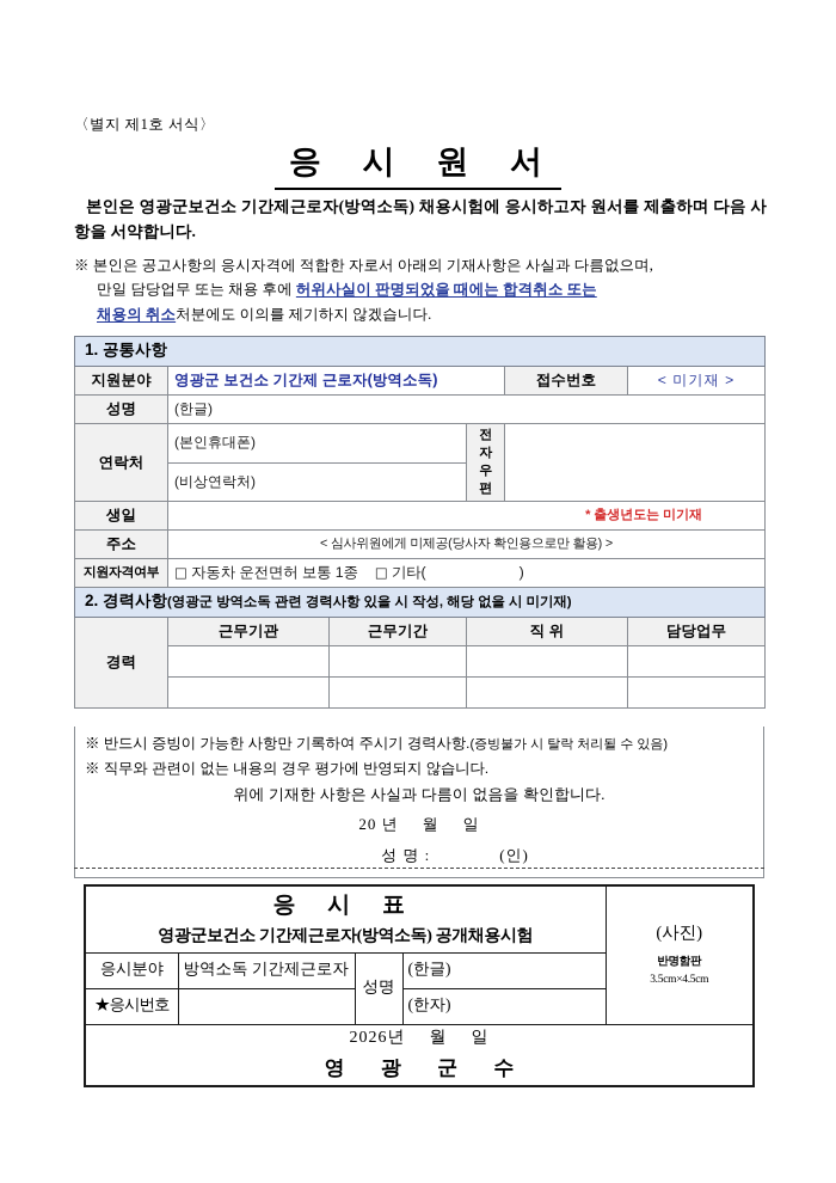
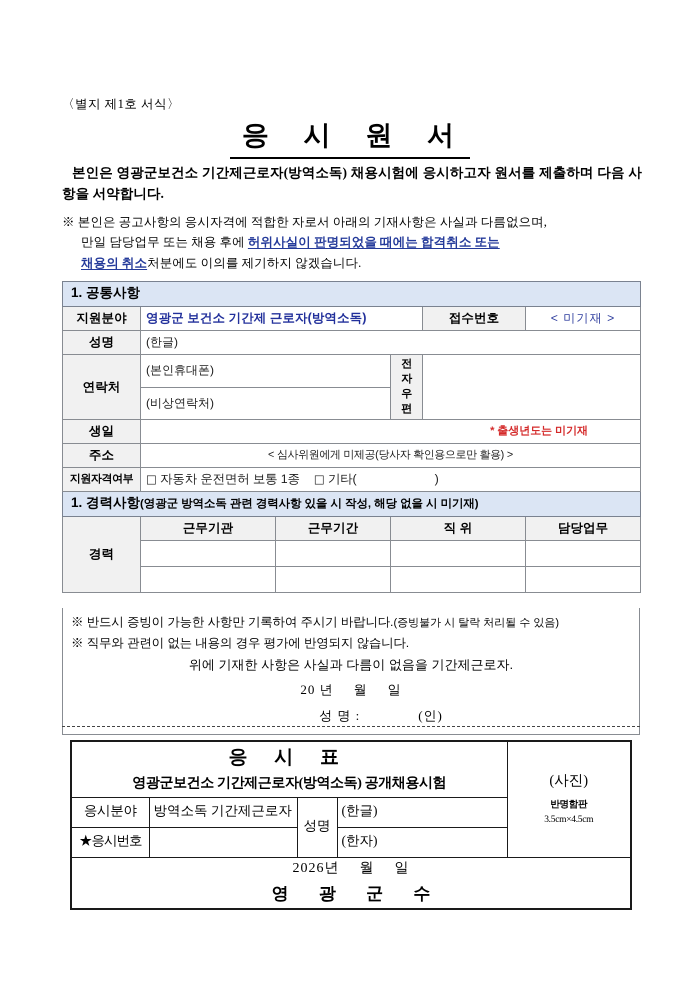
  〈별지 제1호 서식〉
  응 시 원 서
  본인은 영광군보건소 기간제근로자(방역소독) 채용시험에 응시하고자 원서를 제출하며 다음 사항을 서약합니다.
  ※ 본인은 공고사항의 응시자격에 적합한 자로서 아래의 기재사항은 사실과 다름없으며,
  만일 담당업무 또는 채용 후에 허위사실이 판명되었을 때에는 합격취소 또는
  채용의 취소처분에도 이의를 제기하지 않겠습니다.
  1. 공통사항
  지원분야	영광군 보건소 기간제 근로자(방역소독)	접수번호	< 미기재 >
  성명	(한글)
  연락처	(본인휴대폰)	전자 우편
  (비상연락처)
  생일	* 출생년도는 미기재
  주소	< 심사위원에게 미제공(당사자 확인용으로만 활용) >
  지원자격여부	□ 자동차 운전면허 보통 1종 □ 기타( )
- 2. 경력사항(영광군 방역소독 관련 경력사항 있을 시 작성, 해당 없을 시 미기재)
+ 1. 경력사항(영광군 방역소독 관련 경력사항 있을 시 작성, 해당 없을 시 미기재)
  경력	근무기관	근무기간	직 위	담당업무
- ※ 반드시 증빙이 가능한 사항만 기록하여 주시기 경력사항.(증빙불가 시 탈락 처리될 수 있음)
+ ※ 반드시 증빙이 가능한 사항만 기록하여 주시기 바랍니다.(증빙불가 시 탈락 처리될 수 있음)
  ※ 직무와 관련이 없는 내용의 경우 평가에 반영되지 않습니다.
- 위에 기재한 사항은 사실과 다름이 없음을 확인합니다.
+ 위에 기재한 사항은 사실과 다름이 없음을 기간제근로자.
  20 년 월 일
  성 명 : (인)
  응 시 표	(사진) 반명함판 3.5cm×4.5cm
  영광군보건소 기간제근로자(방역소독) 공개채용시험
  응시분야	방역소독 기간제근로자	성명	(한글)
  ★응시번호		(한자)
  2026년 월 일 영 광 군 수
